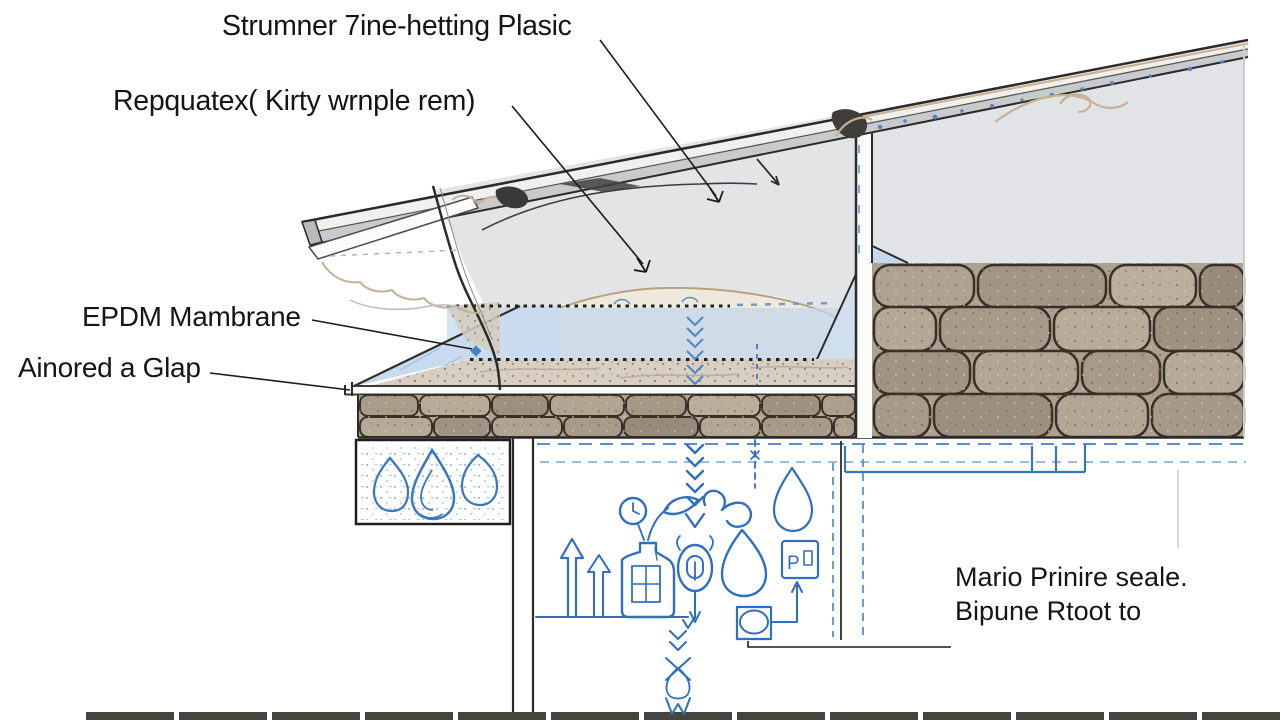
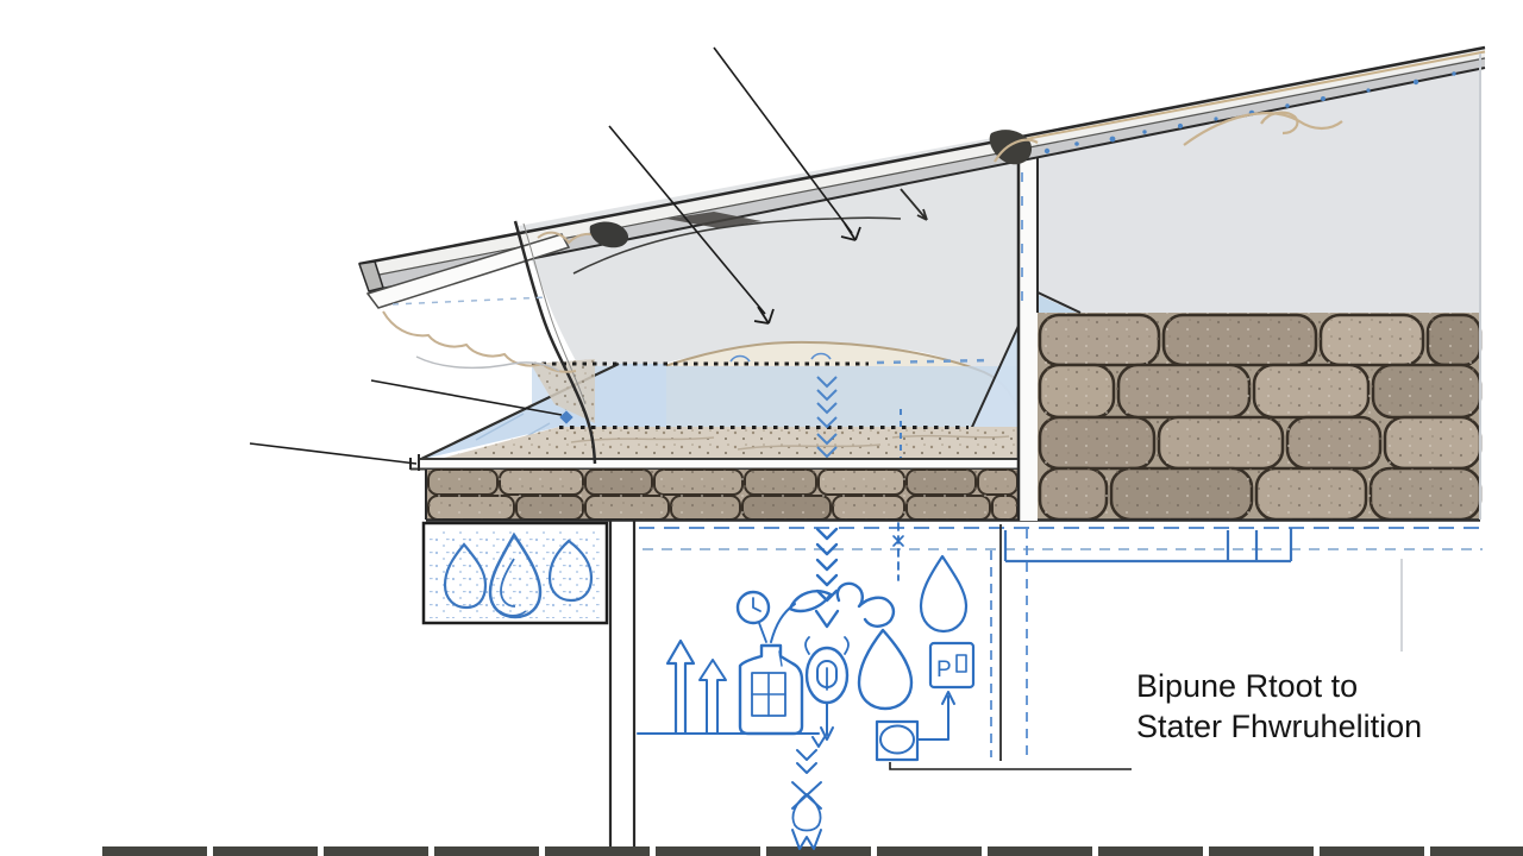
  P
- Strumner 7ine-hetting Plasic
- Repquatex( Kirty wrnple rem)
- EPDM Mambrane
- Ainored a Glap
- Mario Prinire seale.
  Bipune Rtoot to
+ Stater Fhwruhelition
